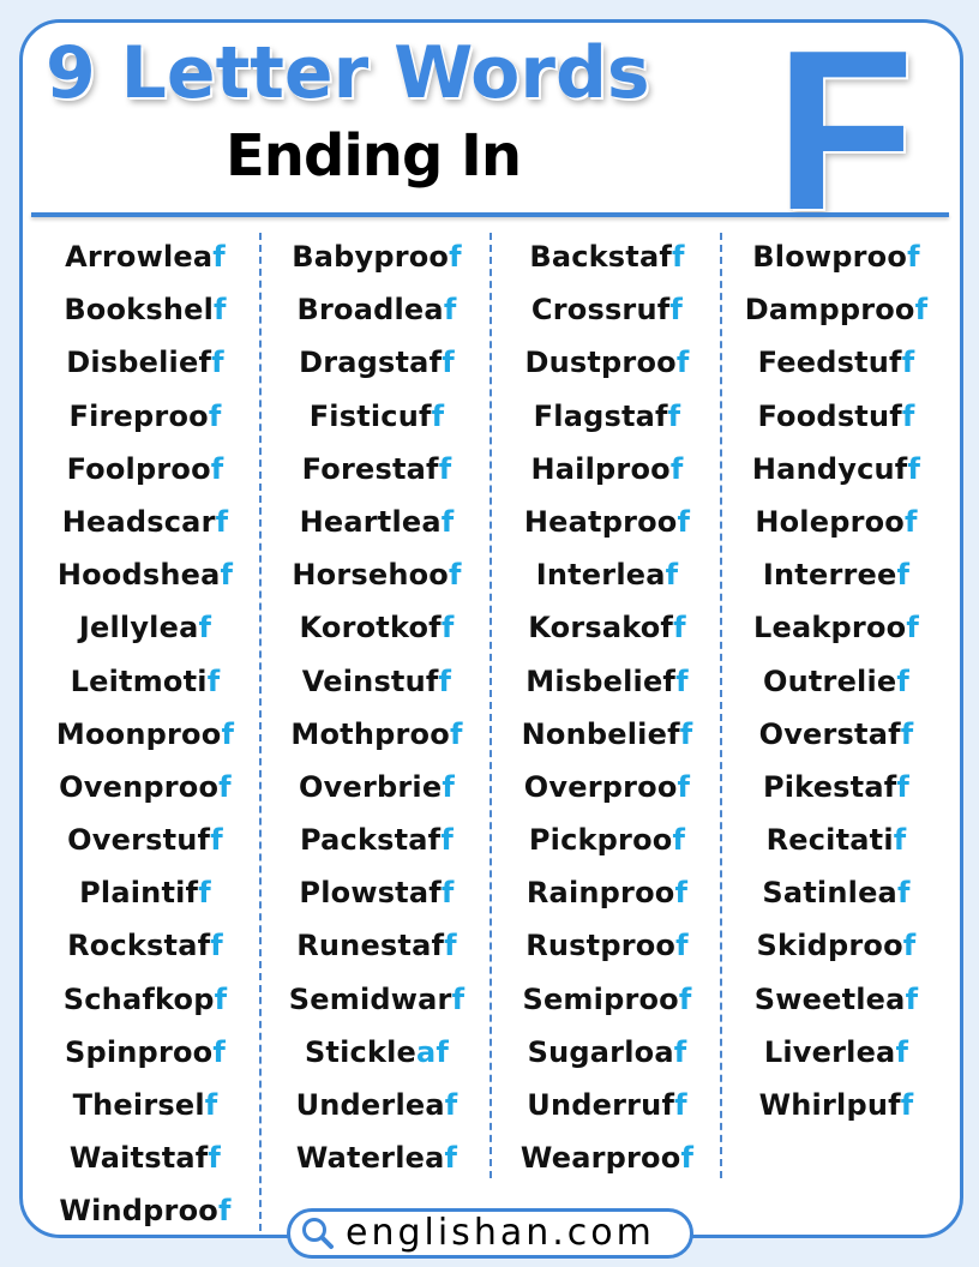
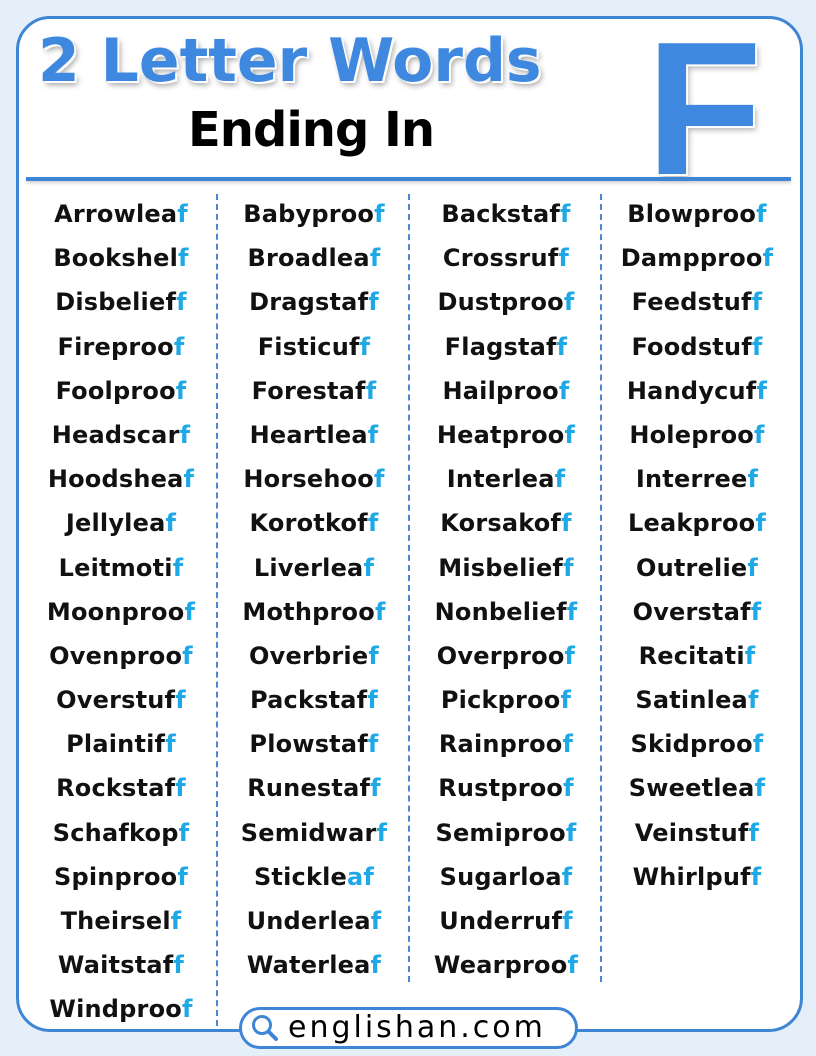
- 9 Letter Words
+ 2 Letter Words
  Ending In
  F
  Arrowleaf
  Bookshelf
  Disbelieff
  Fireproof
  Foolproof
  Headscarf
  Hoodsheaf
  Jellyleaf
  Leitmotif
  Moonproof
  Ovenproof
  Overstuff
  Plaintiff
  Rockstaff
  Schafkopf
  Spinproof
  Theirself
  Waitstaff
  Windproof
  Babyproof
  Broadleaf
  Dragstaff
  Fisticuff
  Forestaff
  Heartleaf
  Horsehoof
  Korotkoff
- Veinstuff
+ Liverleaf
  Mothproof
  Overbrief
  Packstaff
  Plowstaff
  Runestaff
  Semidwarf
  Stickleaf
  Underleaf
  Waterleaf
  Backstaff
  Crossruff
  Dustproof
  Flagstaff
  Hailproof
  Heatproof
  Interleaf
  Korsakoff
  Misbelieff
  Nonbelieff
  Overproof
  Pickproof
  Rainproof
  Rustproof
  Semiproof
  Sugarloaf
  Underruff
  Wearproof
  Blowproof
  Dampproof
  Feedstuff
  Foodstuff
  Handycuff
  Holeproof
  Interreef
  Leakproof
  Outrelief
  Overstaff
- Pikestaff
  Recitatif
  Satinleaf
  Skidproof
  Sweetleaf
- Liverleaf
+ Veinstuff
  Whirlpuff
  englishan.com
